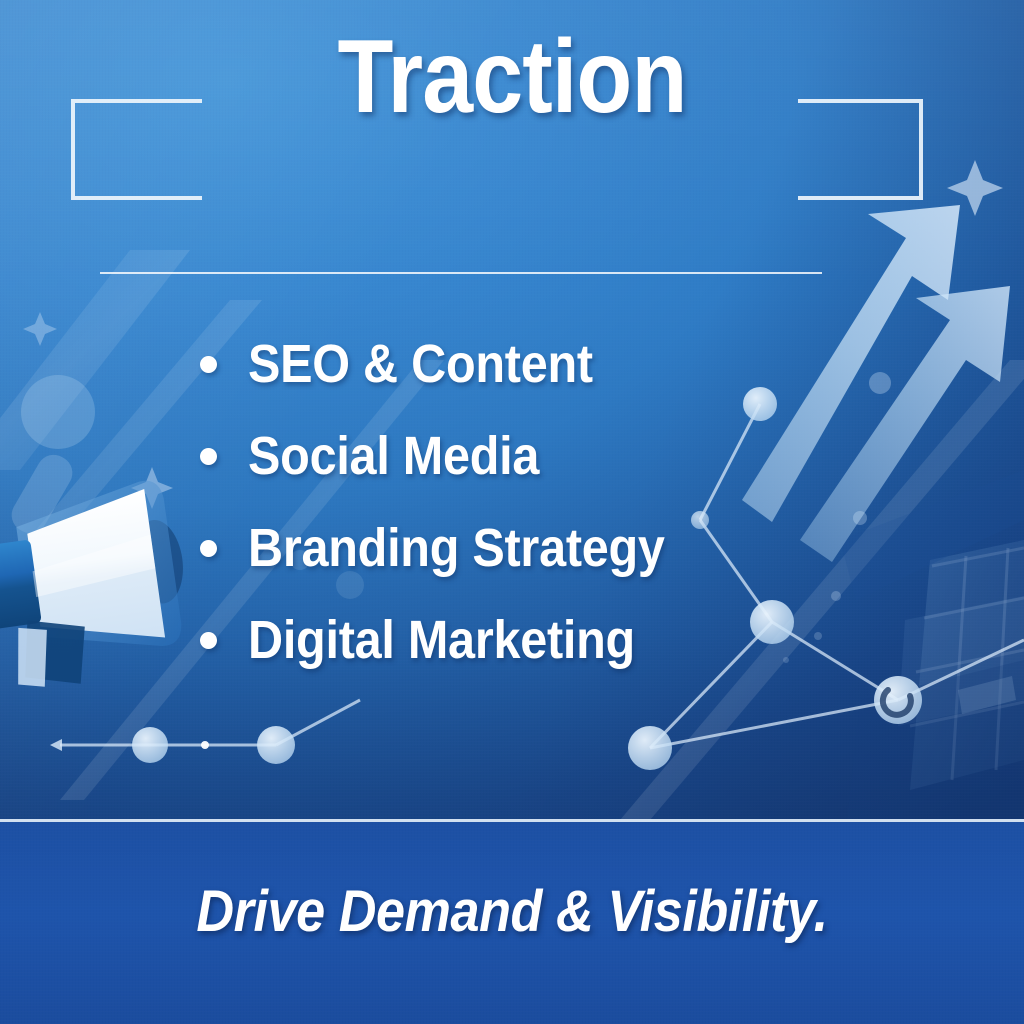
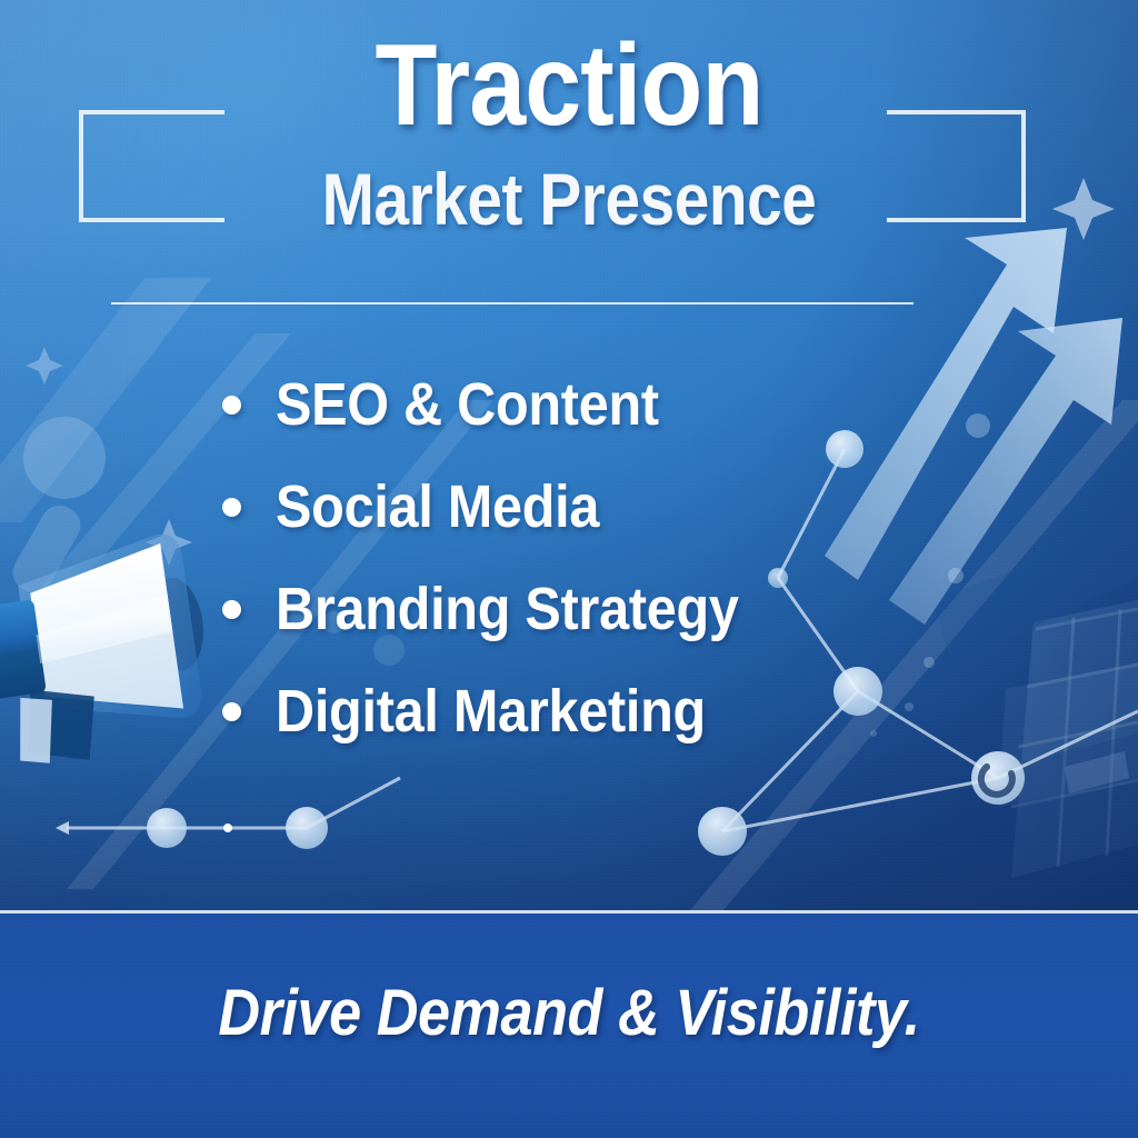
  Traction
+ Market Presence
  SEO & Content
  Social Media
  Branding Strategy
  Digital Marketing
  Drive Demand & Visibility.
